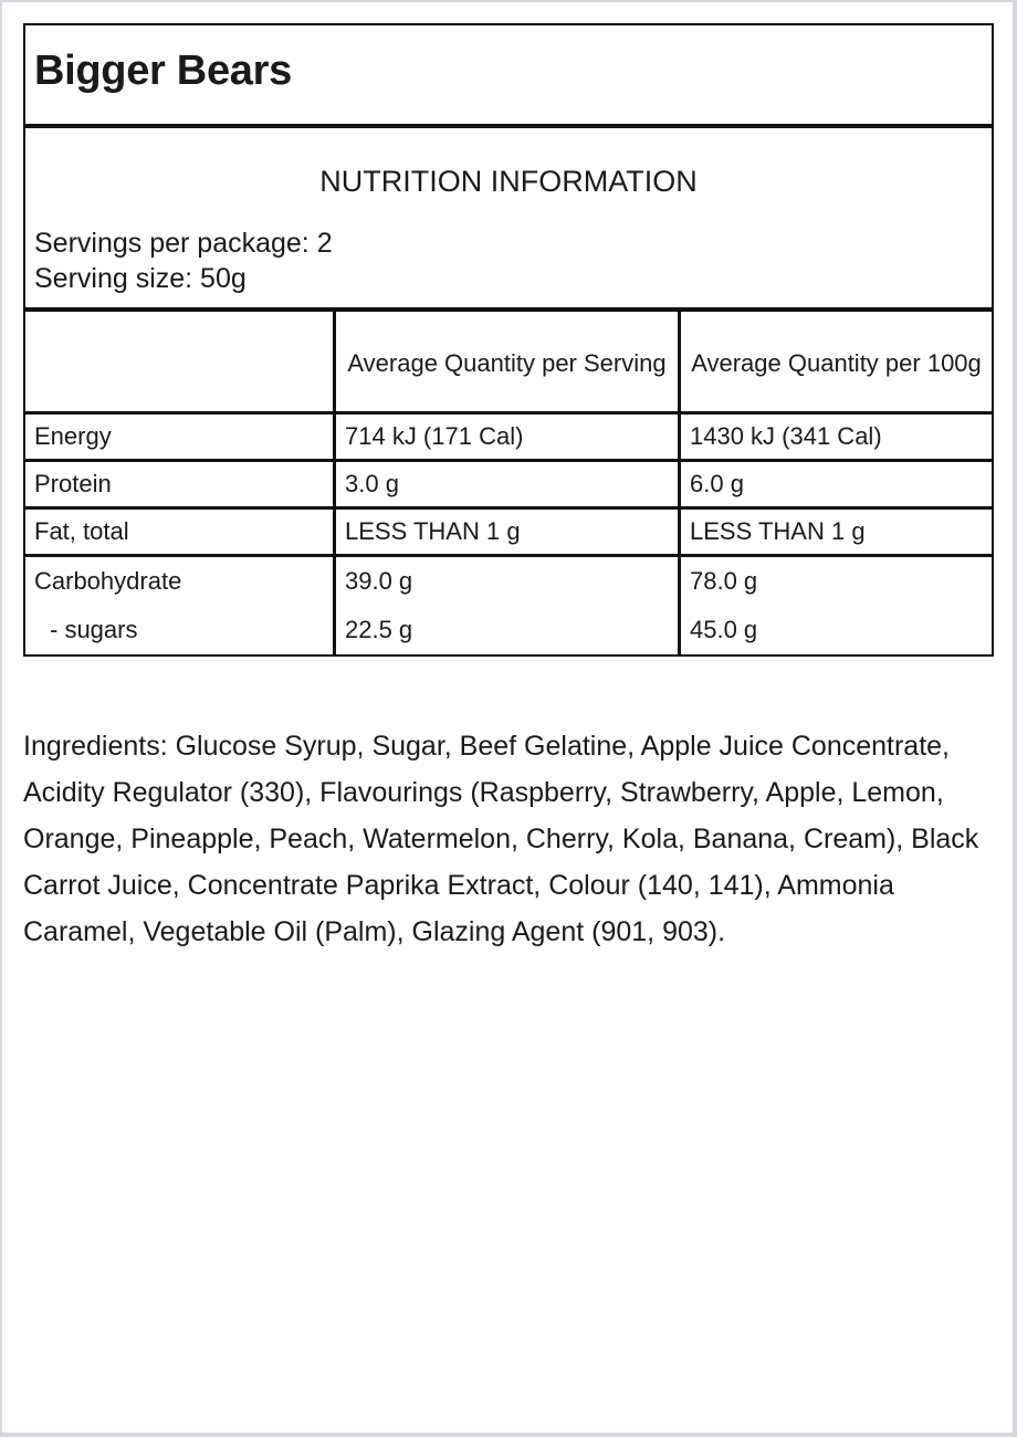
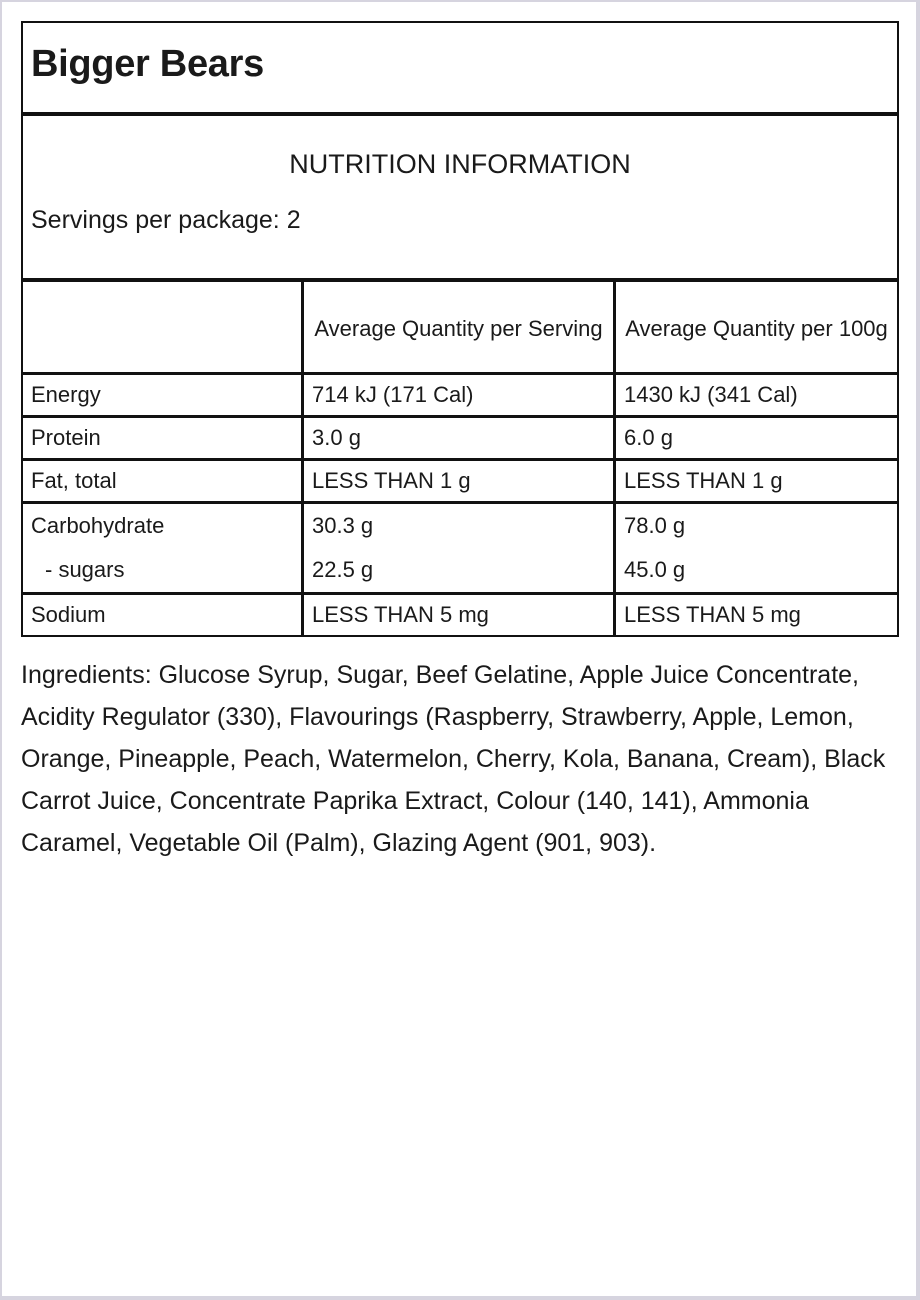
  Bigger Bears
  NUTRITION INFORMATION
  Servings per package: 2
- Serving size: 50g
  	Average Quantity per Serving	Average Quantity per 100g
  Energy	714 kJ (171 Cal)	1430 kJ (341 Cal)
  Protein	3.0 g	6.0 g
  Fat, total	LESS THAN 1 g	LESS THAN 1 g
- Carbohydrate - sugars	39.0 g 22.5 g	78.0 g 45.0 g
+ Carbohydrate - sugars	30.3 g 22.5 g	78.0 g 45.0 g
+ Sodium	LESS THAN 5 mg	LESS THAN 5 mg
  Ingredients: Glucose Syrup, Sugar, Beef Gelatine, Apple Juice Concentrate, Acidity Regulator (330), Flavourings (Raspberry, Strawberry, Apple, Lemon, Orange, Pineapple, Peach, Watermelon, Cherry, Kola, Banana, Cream), Black Carrot Juice, Concentrate Paprika Extract, Colour (140, 141), Ammonia Caramel, Vegetable Oil (Palm), Glazing Agent (901, 903).
